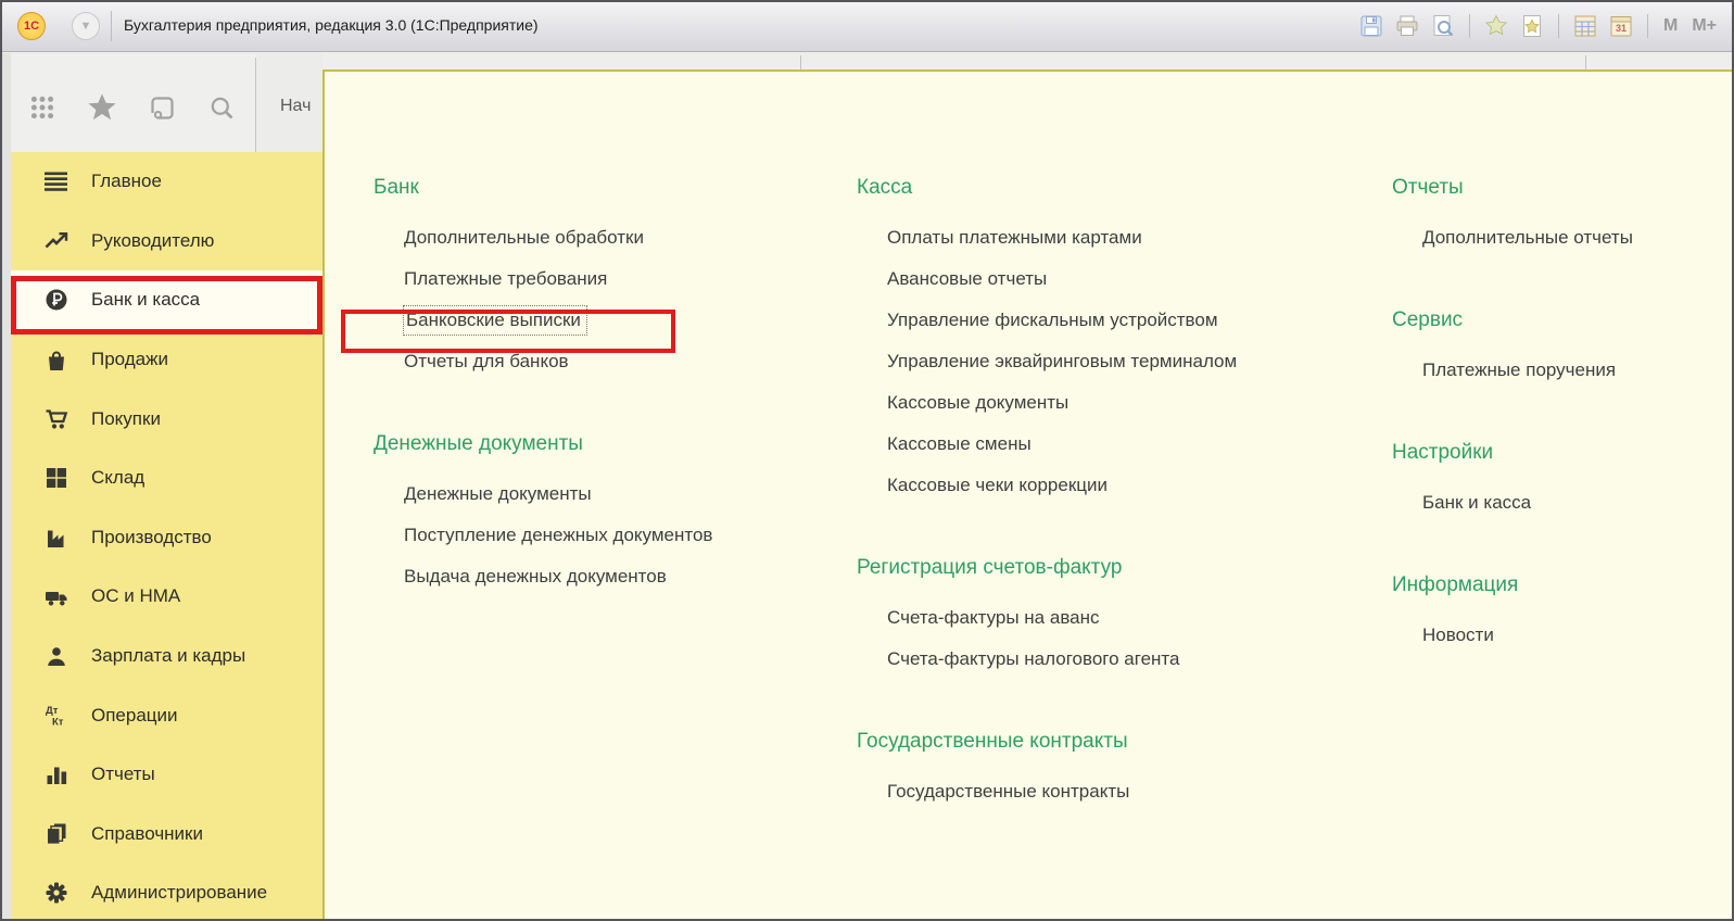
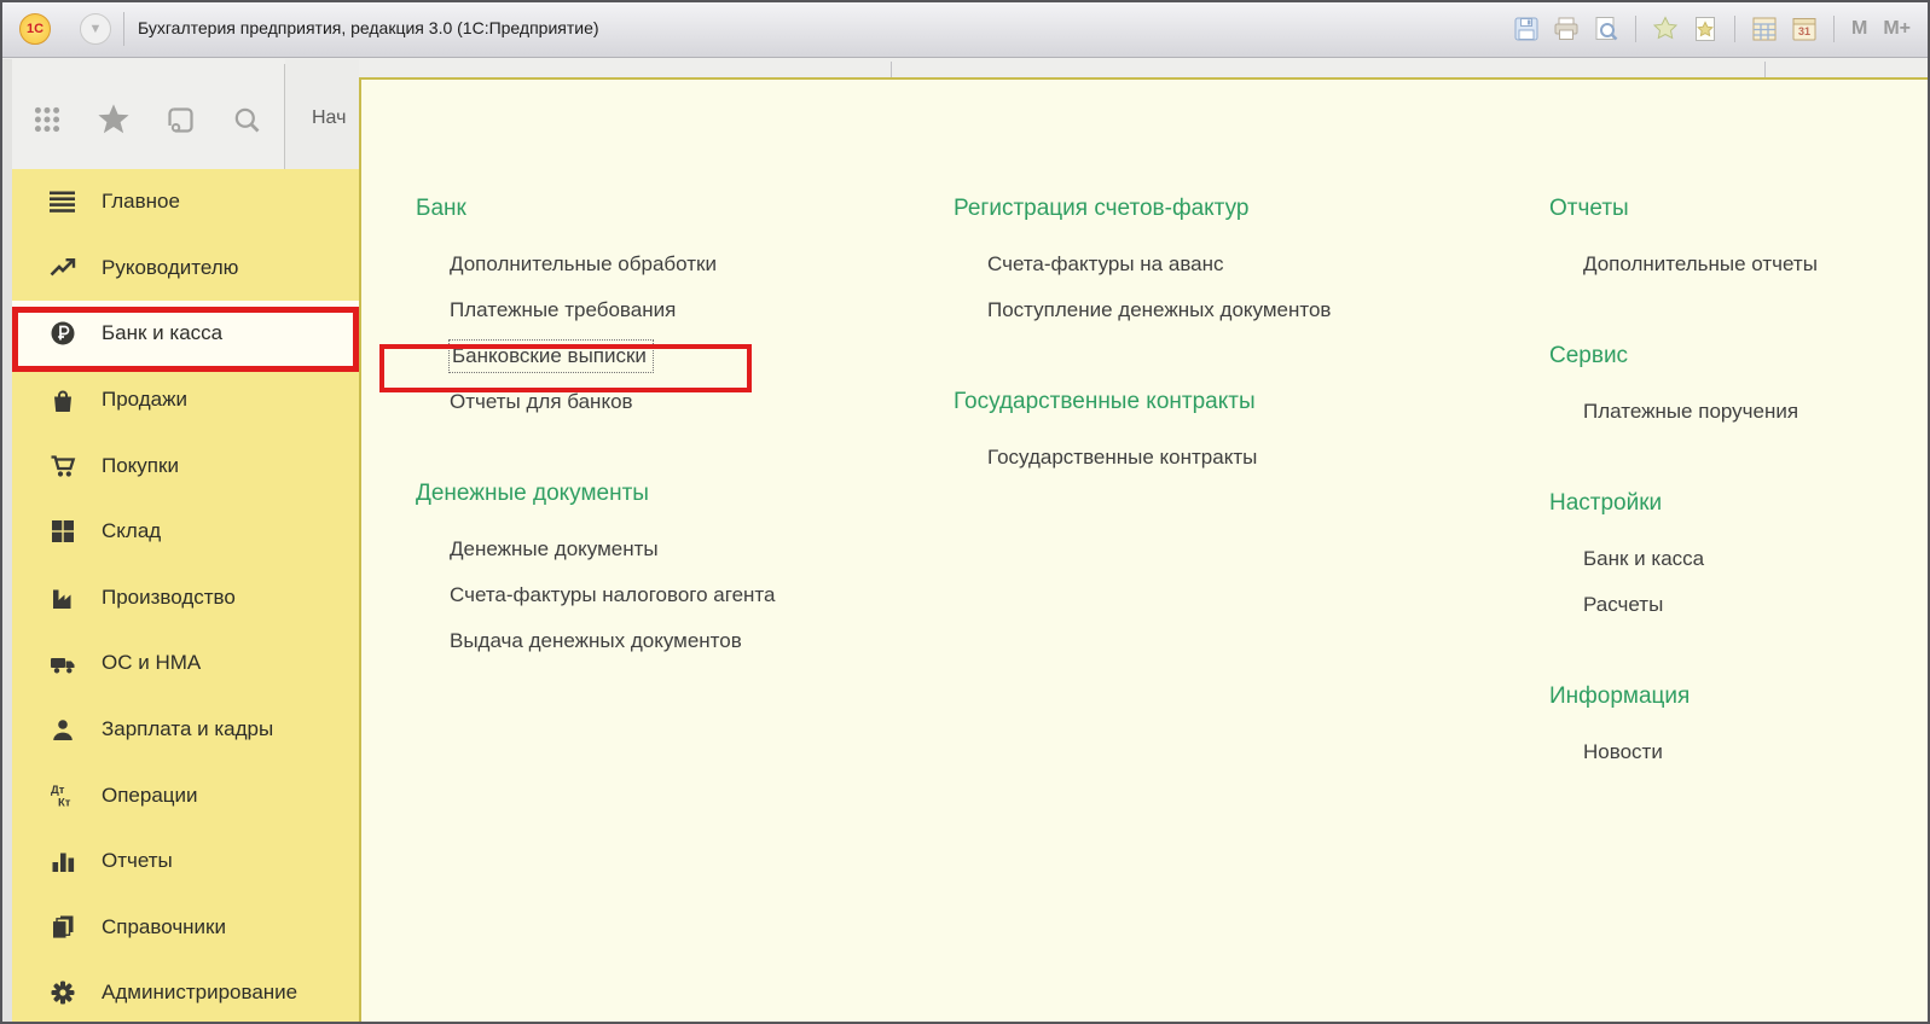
  1С
  ▼
  Бухгалтерия предприятия, редакция 3.0 (1С:Предприятие)
  31
  M
  M+
  Нач
  Главное
  Руководителю
  Банк и касса
  Продажи
  Покупки
  Склад
  Производство
  ОС и НМА
  Зарплата и кадры
  Дт
  Кт
  Операции
  Отчеты
  Справочники
  Администрирование
  Банк
  Дополнительные обработки
  Платежные требования
  Банковские выписки
  Отчеты для банков
  Денежные документы
  Денежные документы
- Поступление денежных документов
+ Счета-фактуры налогового агента
  Выдача денежных документов
- Касса
- Оплаты платежными картами
- Авансовые отчеты
- Управление фискальным устройством
- Управление эквайринговым терминалом
- Кассовые документы
- Кассовые смены
- Кассовые чеки коррекции
  Регистрация счетов-фактур
  Счета-фактуры на аванс
- Счета-фактуры налогового агента
+ Поступление денежных документов
  Государственные контракты
  Государственные контракты
  Отчеты
  Дополнительные отчеты
  Сервис
  Платежные поручения
  Настройки
  Банк и касса
+ Расчеты
  Информация
  Новости
